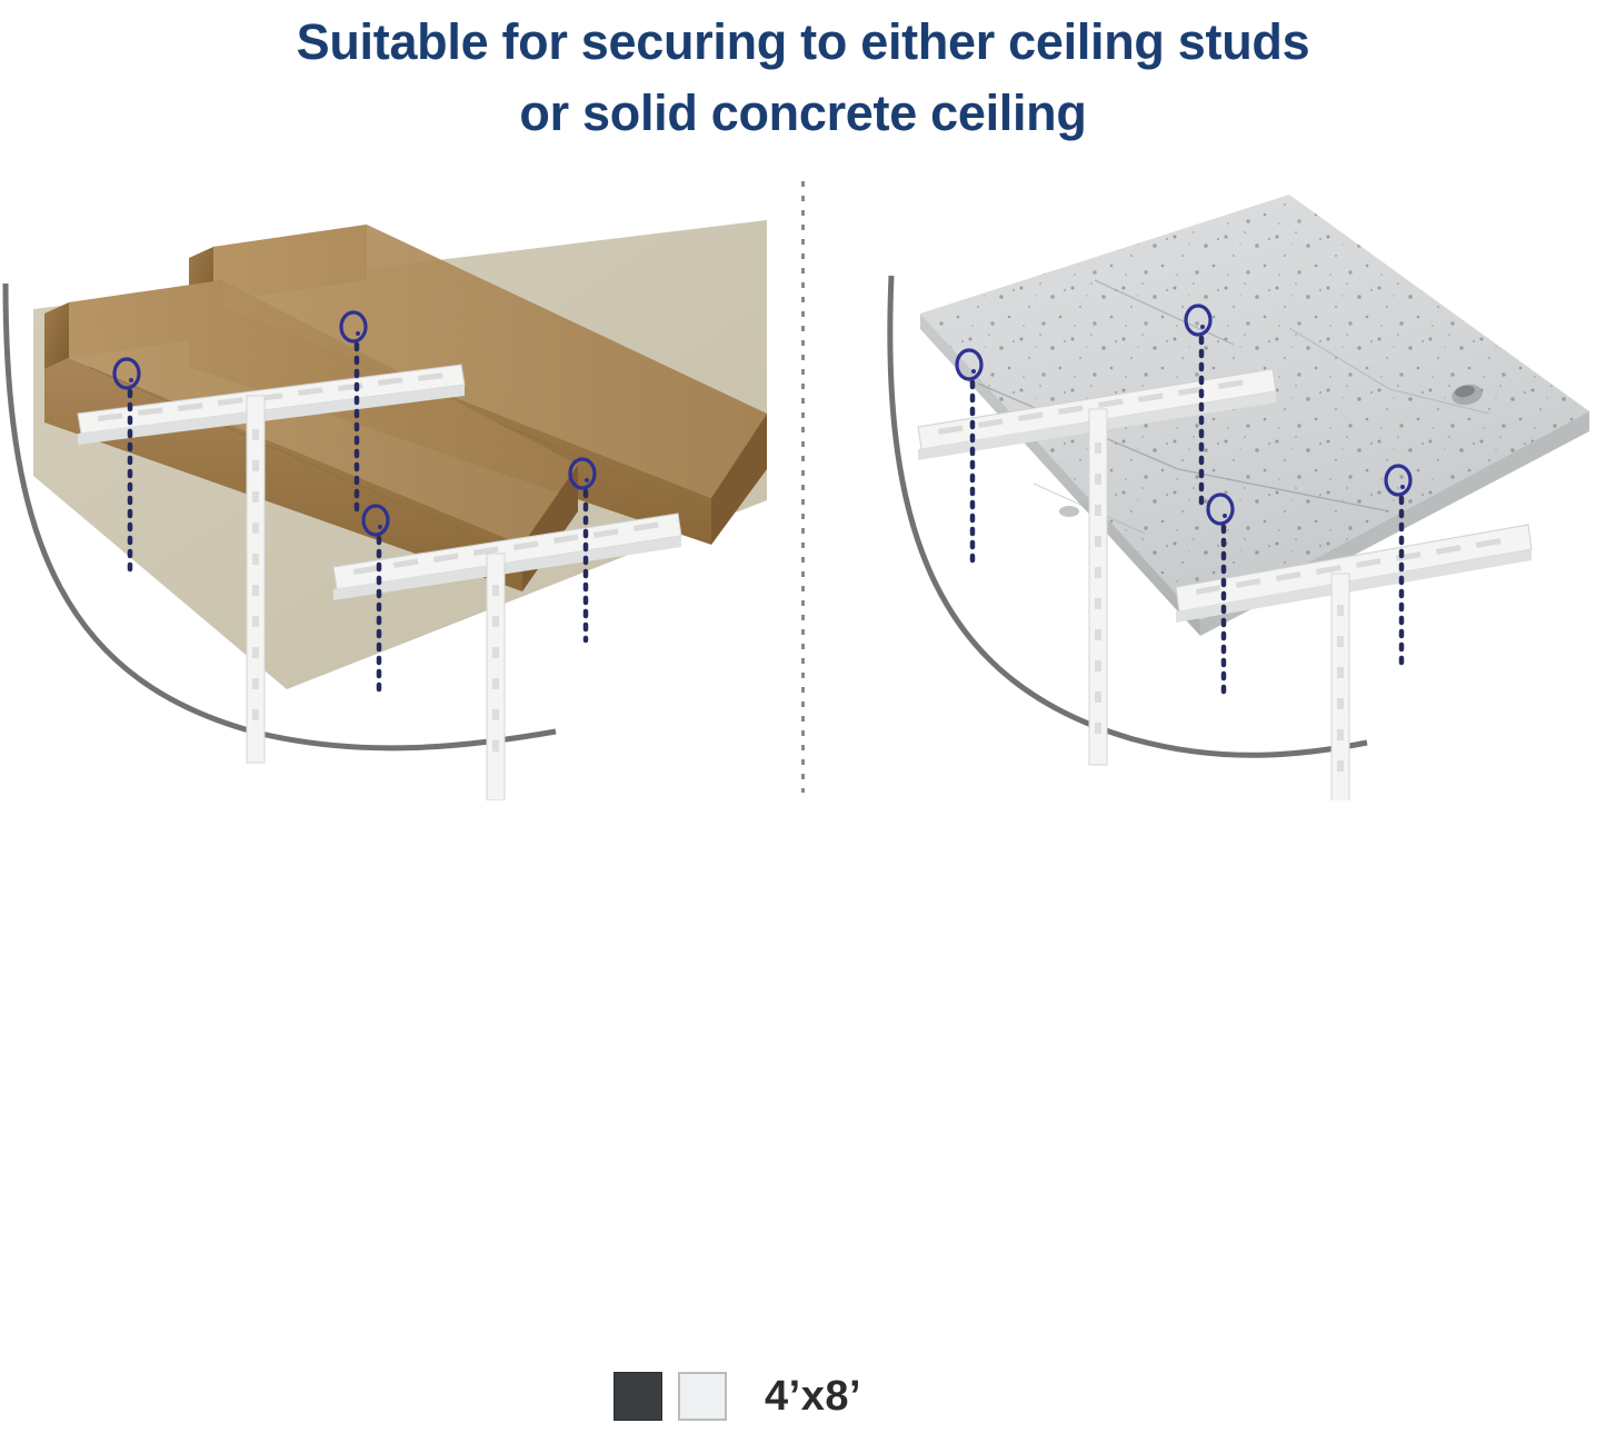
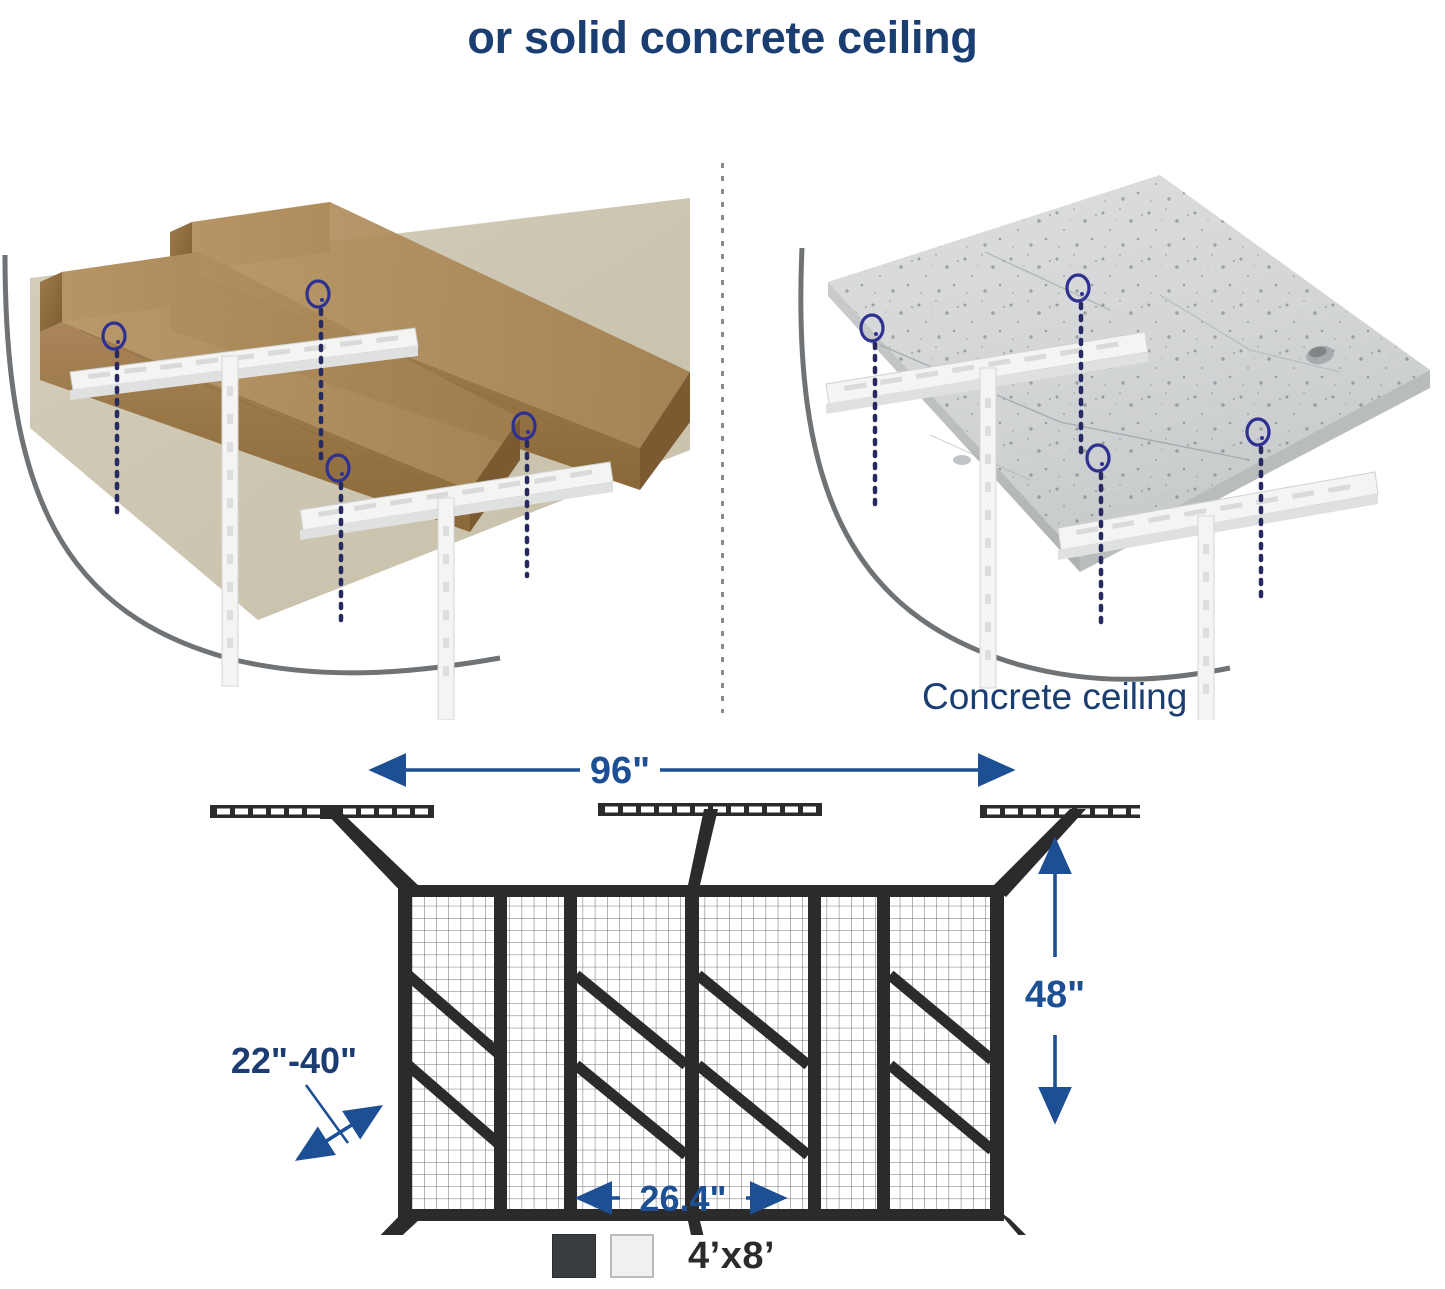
- Suitable for securing to either ceiling studs
  or solid concrete ceiling
+ Concrete ceiling
+ 96"
+ 48"
+ 22"-40"
+ 26.4"
  4’x8’
